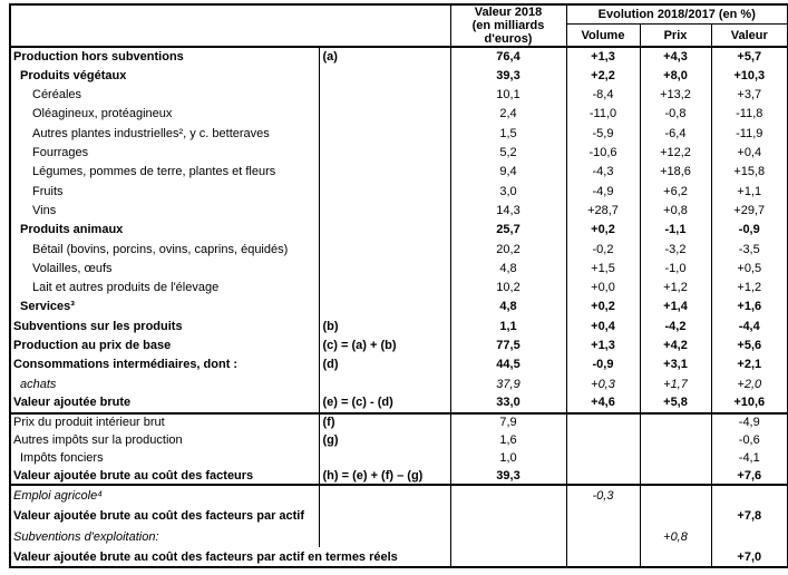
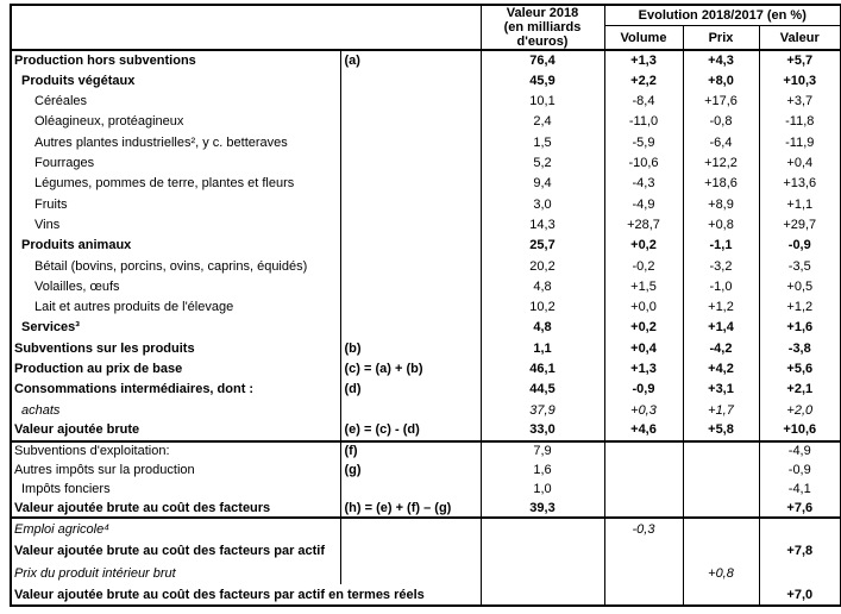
  	Valeur 2018 (en milliards d'euros)	Evolution 2018/2017 (en %)
  Volume	Prix	Valeur
  Production hors subventions	(a)	76,4	+1,3	+4,3	+5,7
- Produits végétaux		39,3	+2,2	+8,0	+10,3
+ Produits végétaux		45,9	+2,2	+8,0	+10,3
- Céréales		10,1	-8,4	+13,2	+3,7
+ Céréales		10,1	-8,4	+17,6	+3,7
  Oléagineux, protéagineux		2,4	-11,0	-0,8	-11,8
  Autres plantes industrielles², y c. betteraves		1,5	-5,9	-6,4	-11,9
  Fourrages		5,2	-10,6	+12,2	+0,4
- Légumes, pommes de terre, plantes et fleurs		9,4	-4,3	+18,6	+15,8
+ Légumes, pommes de terre, plantes et fleurs		9,4	-4,3	+18,6	+13,6
- Fruits		3,0	-4,9	+6,2	+1,1
+ Fruits		3,0	-4,9	+8,9	+1,1
  Vins		14,3	+28,7	+0,8	+29,7
  Produits animaux		25,7	+0,2	-1,1	-0,9
  Bétail (bovins, porcins, ovins, caprins, équidés)		20,2	-0,2	-3,2	-3,5
  Volailles, œufs		4,8	+1,5	-1,0	+0,5
  Lait et autres produits de l'élevage		10,2	+0,0	+1,2	+1,2
  Services³		4,8	+0,2	+1,4	+1,6
- Subventions sur les produits	(b)	1,1	+0,4	-4,2	-4,4
+ Subventions sur les produits	(b)	1,1	+0,4	-4,2	-3,8
- Production au prix de base	(c) = (a) + (b)	77,5	+1,3	+4,2	+5,6
+ Production au prix de base	(c) = (a) + (b)	46,1	+1,3	+4,2	+5,6
  Consommations intermédiaires, dont :	(d)	44,5	-0,9	+3,1	+2,1
  achats		37,9	+0,3	+1,7	+2,0
  Valeur ajoutée brute	(e) = (c) - (d)	33,0	+4,6	+5,8	+10,6
- Prix du produit intérieur brut	(f)	7,9			-4,9
+ Subventions d'exploitation:	(f)	7,9			-4,9
- Autres impôts sur la production	(g)	1,6			-0,6
+ Autres impôts sur la production	(g)	1,6			-0,9
  Impôts fonciers		1,0			-4,1
  Valeur ajoutée brute au coût des facteurs	(h) = (e) + (f) – (g)	39,3			+7,6
  Emploi agricole⁴			-0,3
  Valeur ajoutée brute au coût des facteurs par actif					+7,8
- Subventions d'exploitation:				+0,8
+ Prix du produit intérieur brut				+0,8
  Valeur ajoutée brute au coût des facteurs par actif en termes réels				+7,0
